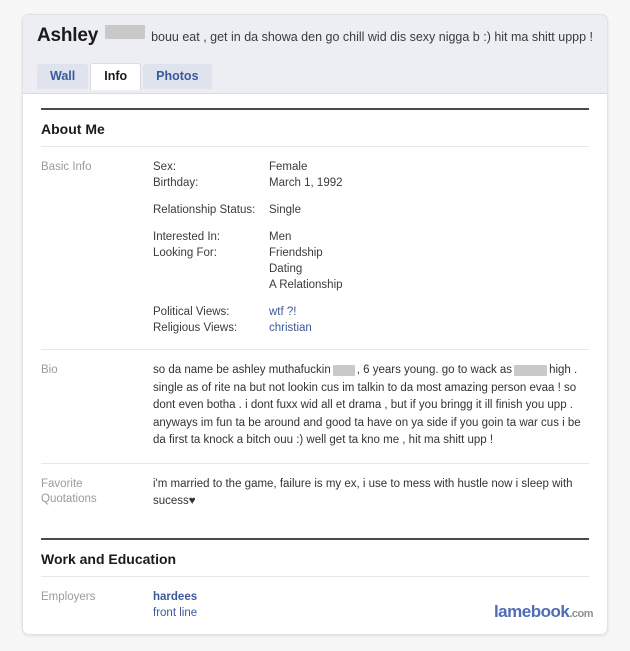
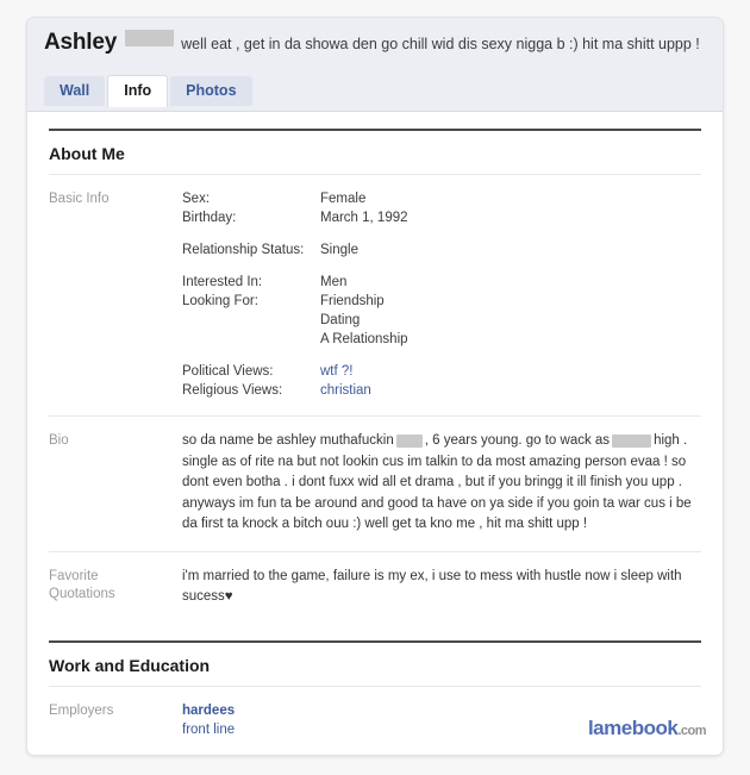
  Ashley
- bouu eat , get in da showa den go chill wid dis sexy nigga b :) hit ma shitt uppp !
+ well eat , get in da showa den go chill wid dis sexy nigga b :) hit ma shitt uppp !
  Wall
  Info
  Photos
  About Me
  Basic Info
  Sex:	Female
  Birthday:	March 1, 1992
  Relationship Status:	Single
  Interested In:	Men
  Looking For:	Friendship
  	Dating
  	A Relationship
  Political Views:	wtf ?!
  Religious Views:	christian
  Bio
  so da name be ashley muthafuckin , 6 years young. go to wack as high . single as of rite na but not lookin cus im talkin to da most amazing person evaa ! so dont even botha . i dont fuxx wid all et drama , but if you bringg it ill finish you upp . anyways im fun ta be around and good ta have on ya side if you goin ta war cus i be da first ta knock a bitch ouu :) well get ta kno me , hit ma shitt upp !
  Favorite
  Quotations
  i'm married to the game, failure is my ex, i use to mess with hustle now i sleep with sucess♥
  Work and Education
  Employers
  hardees
  front line
  lamebook.com
